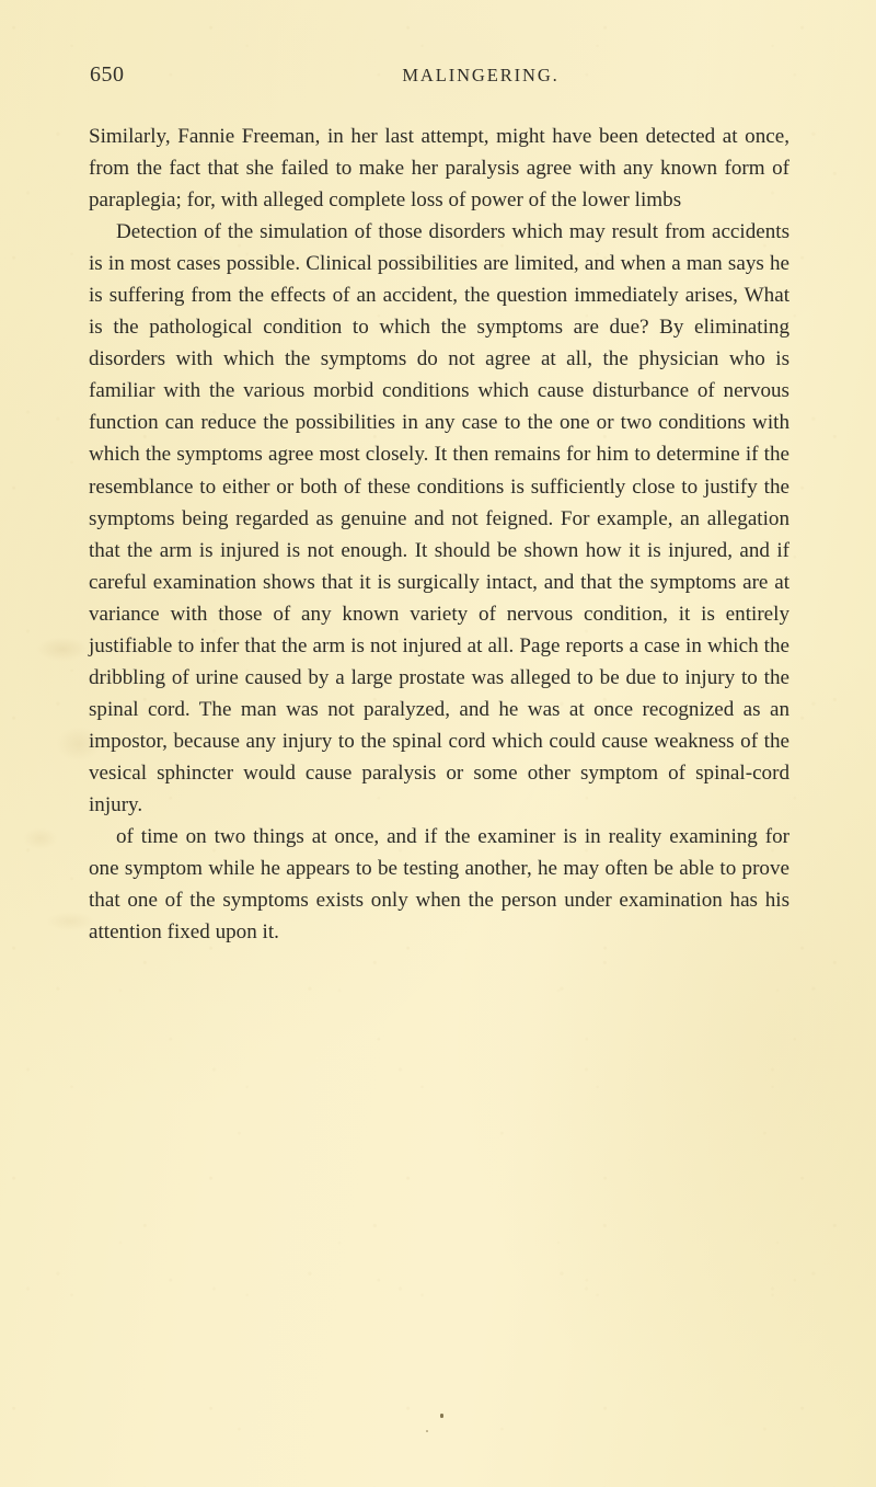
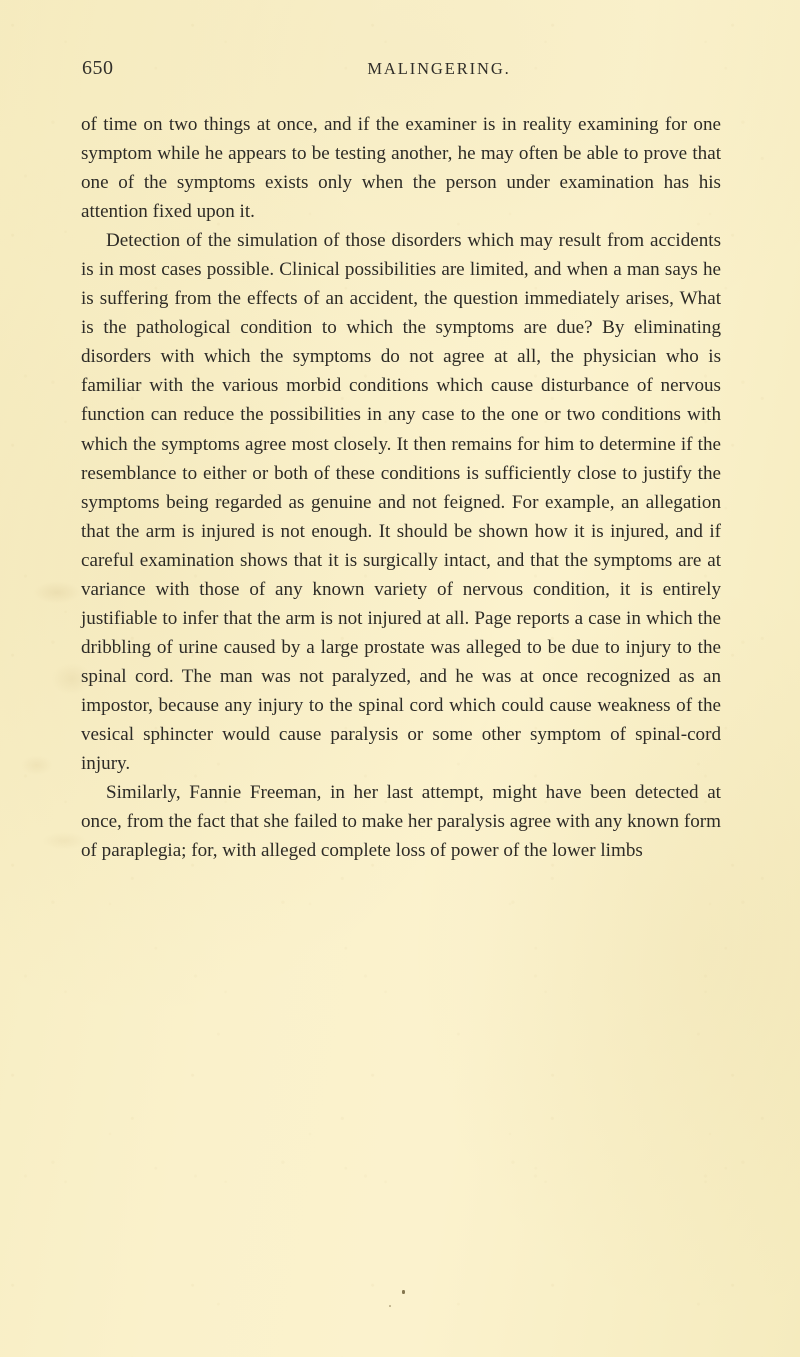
  650
  MALINGERING.
- Similarly, Fannie Freeman, in her last attempt, might have been detected at once, from the fact that she failed to make her paralysis agree with any known form of paraplegia; for, with alleged complete loss of power of the lower limbs
+ of time on two things at once, and if the examiner is in reality examining for one symptom while he appears to be testing another, he may often be able to prove that one of the symptoms exists only when the person under examination has his attention fixed upon it.
  Detection of the simulation of those disorders which may result from accidents is in most cases possible. Clinical possibilities are limited, and when a man says he is suffering from the effects of an accident, the question immediately arises, What is the pathological condition to which the symptoms are due? By eliminating disorders with which the symptoms do not agree at all, the physician who is familiar with the various morbid conditions which cause disturbance of nervous function can reduce the possibilities in any case to the one or two conditions with which the symptoms agree most closely. It then remains for him to determine if the resemblance to either or both of these conditions is sufficiently close to justify the symptoms being regarded as genuine and not feigned. For example, an allegation that the arm is injured is not enough. It should be shown how it is injured, and if careful examination shows that it is surgically intact, and that the symptoms are at variance with those of any known variety of nervous condition, it is entirely justifiable to infer that the arm is not injured at all. Page reports a case in which the dribbling of urine caused by a large prostate was alleged to be due to injury to the spinal cord. The man was not paralyzed, and he was at once recognized as an impostor, because any injury to the spinal cord which could cause weakness of the vesical sphincter would cause paralysis or some other symptom of spinal-cord injury.
- of time on two things at once, and if the examiner is in reality examining for one symptom while he appears to be testing another, he may often be able to prove that one of the symptoms exists only when the person under examination has his attention fixed upon it.
+ Similarly, Fannie Freeman, in her last attempt, might have been detected at once, from the fact that she failed to make her paralysis agree with any known form of paraplegia; for, with alleged complete loss of power of the lower limbs
